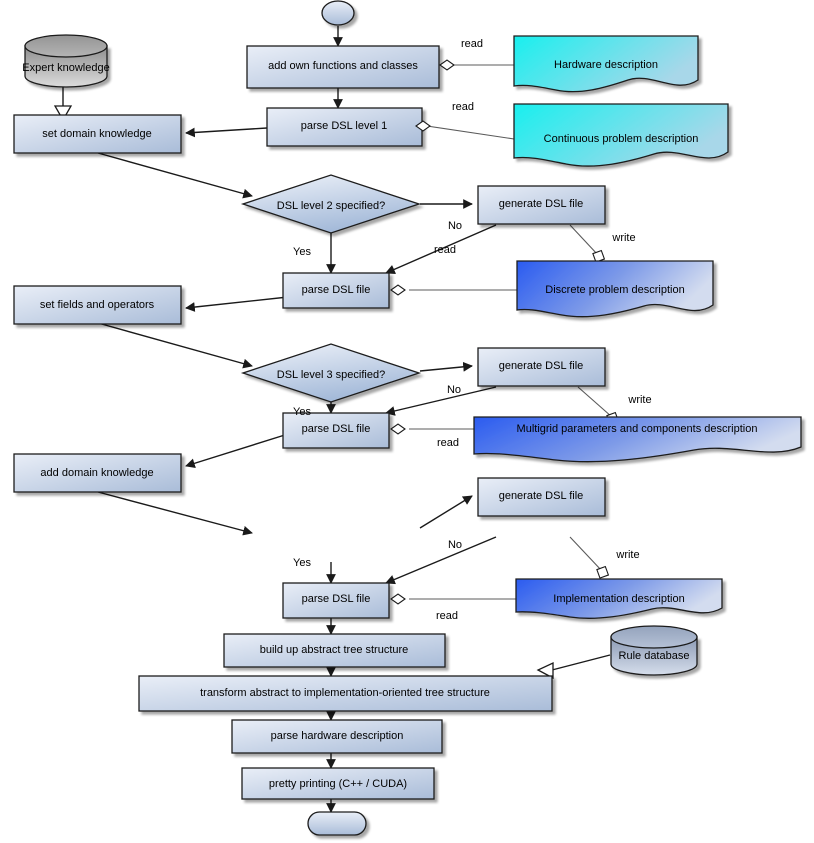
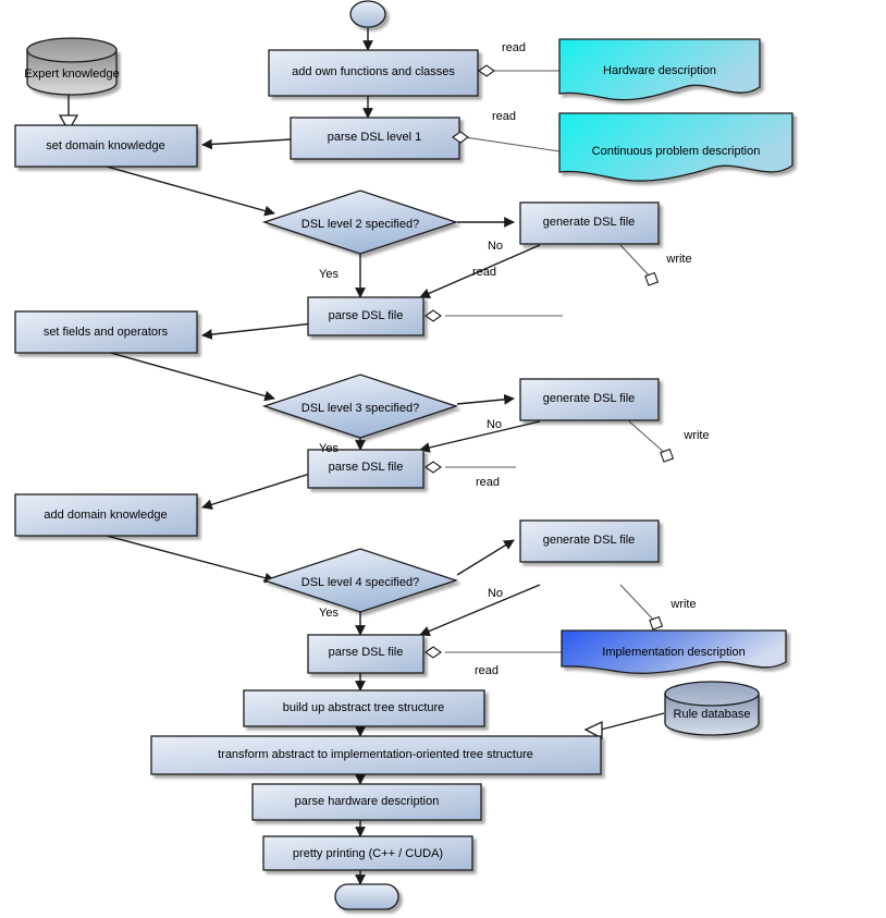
  Hardware description
  Continuous problem description
- Discrete problem description
- Multigrid parameters and components description
  Implementation description
  Expert knowledge
  Rule database
  DSL level 2 specified?
  DSL level 3 specified?
+ DSL level 4 specified?
  add own functions and classes
  parse DSL level 1
  set domain knowledge
  set fields and operators
  add domain knowledge
  generate DSL file
  generate DSL file
  generate DSL file
  parse DSL file
  parse DSL file
  parse DSL file
  build up abstract tree structure
  transform abstract to implementation-oriented tree structure
  parse hardware description
  pretty printing (C++ / CUDA)
  read
  read
  read
  read
  read
  write
  write
  write
  Yes
  No
  Yes
  No
  Yes
  No
